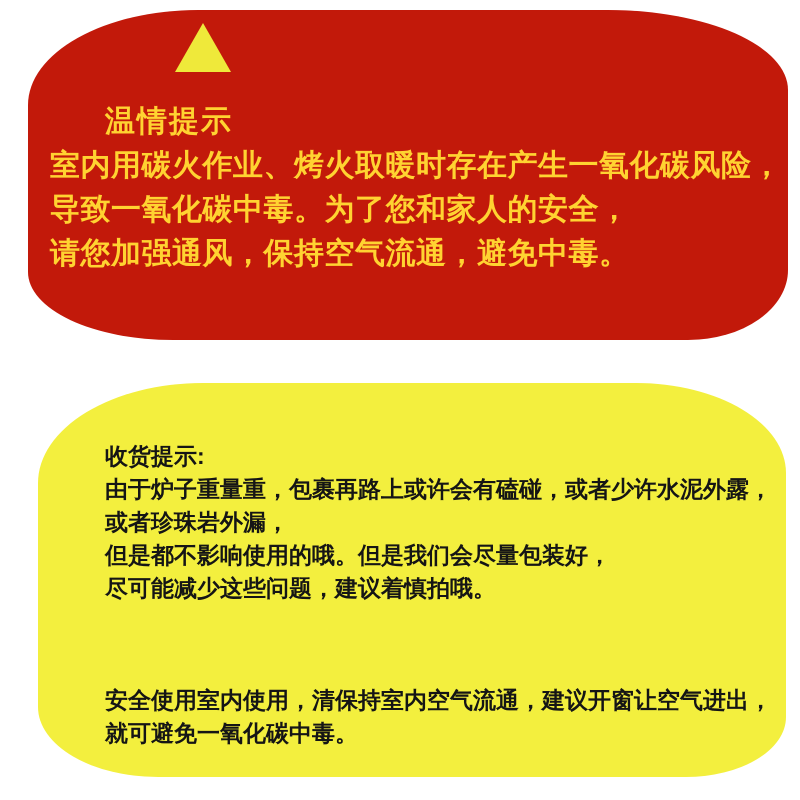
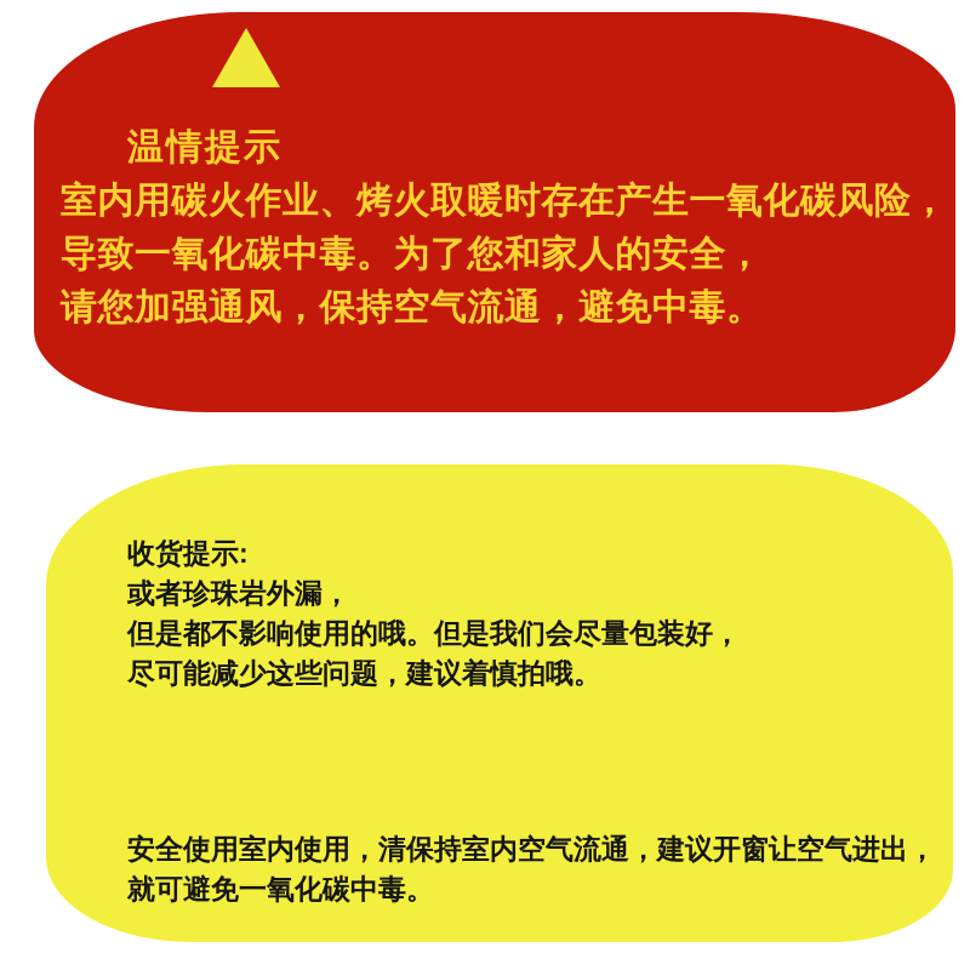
  温情提示
  室内用碳火作业、烤火取暖时存在产生一氧化碳风险，
  导致一氧化碳中毒。为了您和家人的安全，
  请您加强通风，保持空气流通，避免中毒。
  收货提示:
- 由于炉子重量重，包裹再路上或许会有磕碰，或者少许水泥外露，
  或者珍珠岩外漏，
  但是都不影响使用的哦。但是我们会尽量包装好，
  尽可能减少这些问题，建议着慎拍哦。
  安全使用室内使用，清保持室内空气流通，建议开窗让空气进出，
  就可避免一氧化碳中毒。
